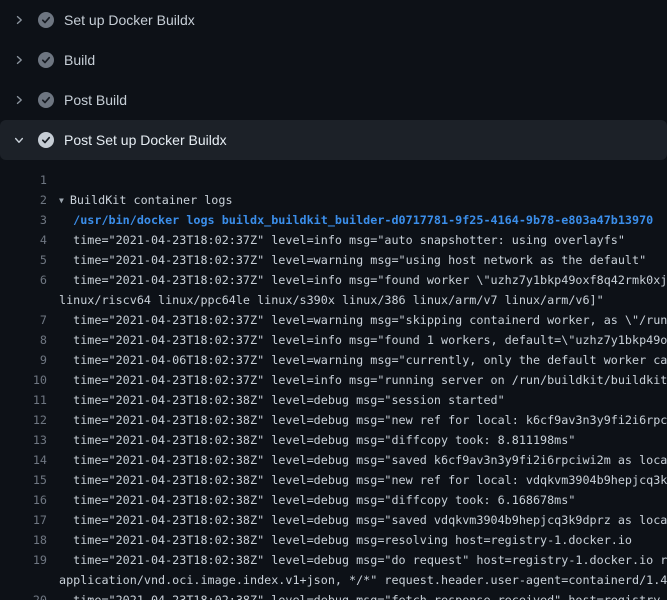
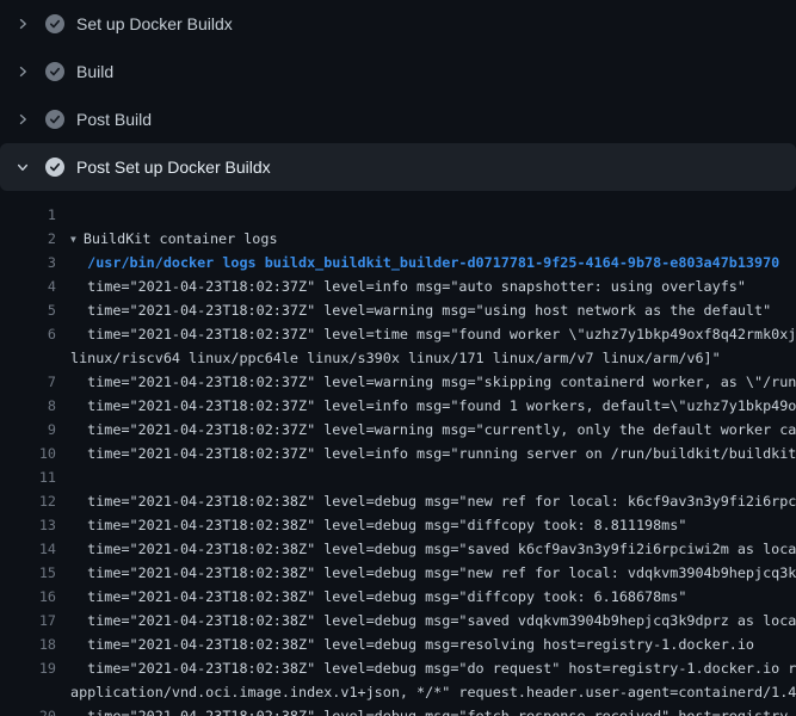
  Set up Docker Buildx
  Build
  Post Build
  Post Set up Docker Buildx
  1
  2
  ▼ BuildKit container logs
  3
  /usr/bin/docker logs buildx_buildkit_builder-d0717781-9f25-4164-9b78-e803a47b13970
  4
  time="2021-04-23T18:02:37Z" level=info msg="auto snapshotter: using overlayfs"
  5
  time="2021-04-23T18:02:37Z" level=warning msg="using host network as the default"
  6
- time="2021-04-23T18:02:37Z" level=info msg="found worker \"uzhz7y1bkp49oxf8q42rmk0xj
+ time="2021-04-23T18:02:37Z" level=time msg="found worker \"uzhz7y1bkp49oxf8q42rmk0xj
- linux/riscv64 linux/ppc64le linux/s390x linux/386 linux/arm/v7 linux/arm/v6]"
+ linux/riscv64 linux/ppc64le linux/s390x linux/171 linux/arm/v7 linux/arm/v6]"
  7
  time="2021-04-23T18:02:37Z" level=warning msg="skipping containerd worker, as \"/run
  8
  time="2021-04-23T18:02:37Z" level=info msg="found 1 workers, default=\"uzhz7y1bkp49o
  9
- time="2021-04-06T18:02:37Z" level=warning msg="currently, only the default worker ca
+ time="2021-04-23T18:02:37Z" level=warning msg="currently, only the default worker ca
  10
  time="2021-04-23T18:02:37Z" level=info msg="running server on /run/buildkit/buildkit
  11
- time="2021-04-23T18:02:38Z" level=debug msg="session started"
  12
  time="2021-04-23T18:02:38Z" level=debug msg="new ref for local: k6cf9av3n3y9fi2i6rpc
  13
  time="2021-04-23T18:02:38Z" level=debug msg="diffcopy took: 8.811198ms"
  14
  time="2021-04-23T18:02:38Z" level=debug msg="saved k6cf9av3n3y9fi2i6rpciwi2m as loca
  15
  time="2021-04-23T18:02:38Z" level=debug msg="new ref for local: vdqkvm3904b9hepjcq3k
  16
  time="2021-04-23T18:02:38Z" level=debug msg="diffcopy took: 6.168678ms"
  17
  time="2021-04-23T18:02:38Z" level=debug msg="saved vdqkvm3904b9hepjcq3k9dprz as loca
  18
  time="2021-04-23T18:02:38Z" level=debug msg=resolving host=registry-1.docker.io
  19
  time="2021-04-23T18:02:38Z" level=debug msg="do request" host=registry-1.docker.io r
  application/vnd.oci.image.index.v1+json, */*" request.header.user-agent=containerd/1.4
